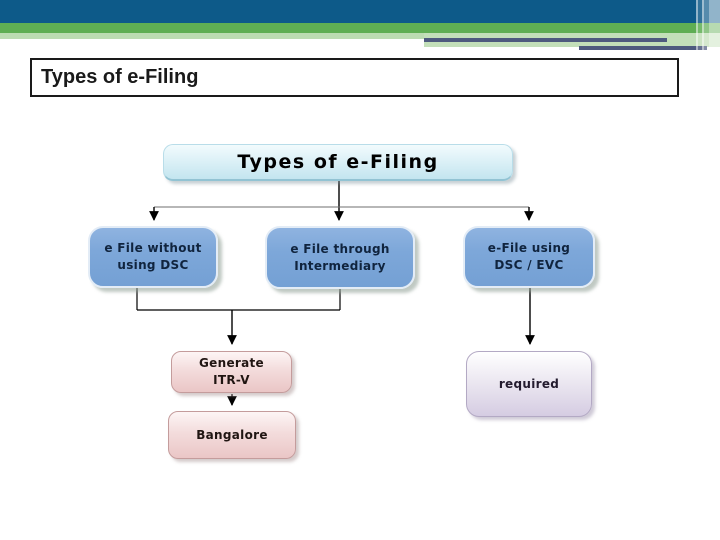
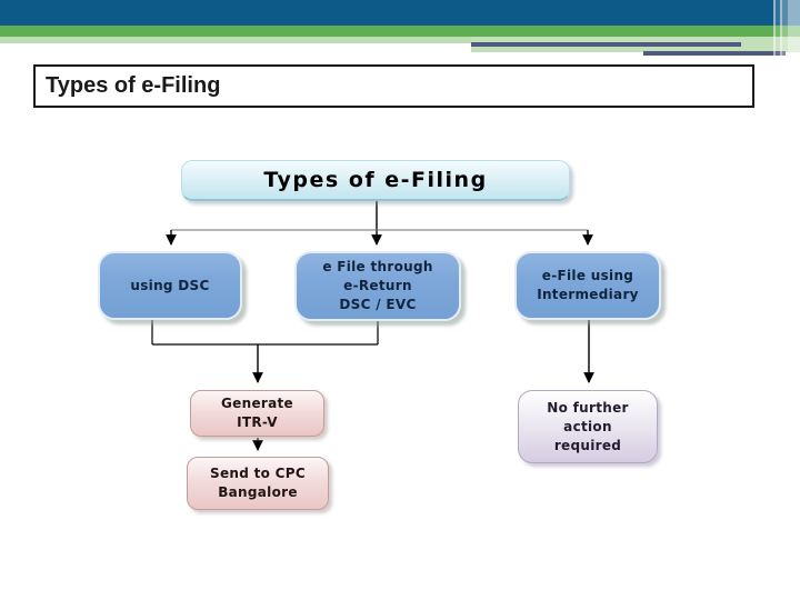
  Types of e-Filing
  Types of e-Filing
- e File without
  using DSC
  e File through
+ e-Return
- Intermediary
+ DSC / EVC
  e-File using
- DSC / EVC
+ Intermediary
  Generate
  ITR-V
+ Send to CPC
  Bangalore
+ No further
+ action
  required
